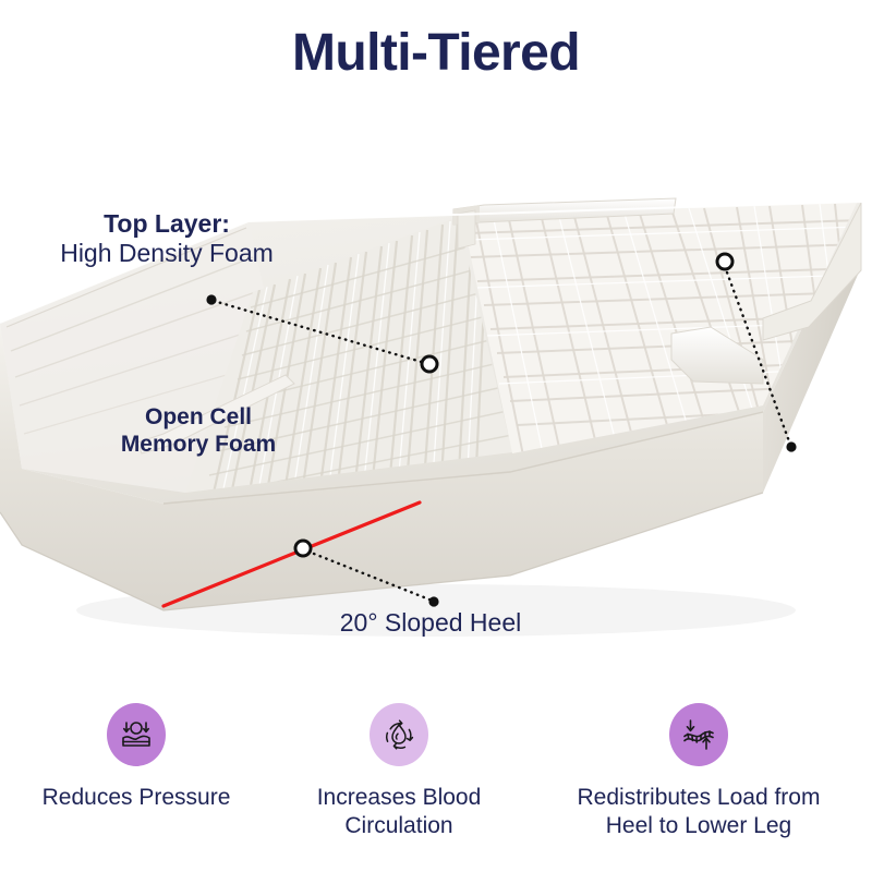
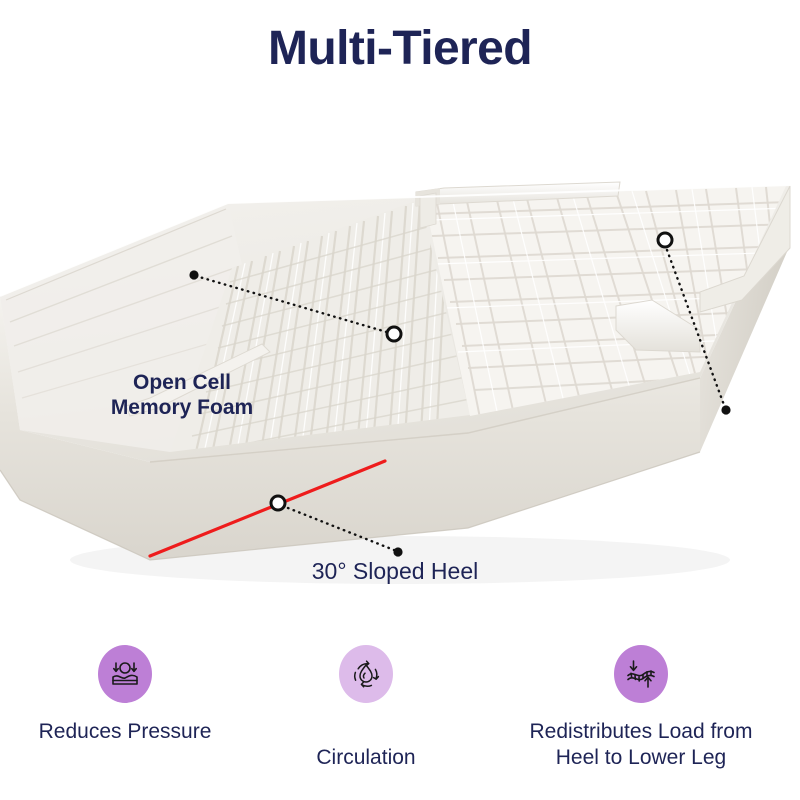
  Multi-Tiered
- Top Layer:
- High Density Foam
- 20° Sloped Heel
+ 30° Sloped Heel
  Open Cell
  Memory Foam
  Reduces Pressure
- Increases Blood
  Circulation
  Redistributes Load from
  Heel to Lower Leg
